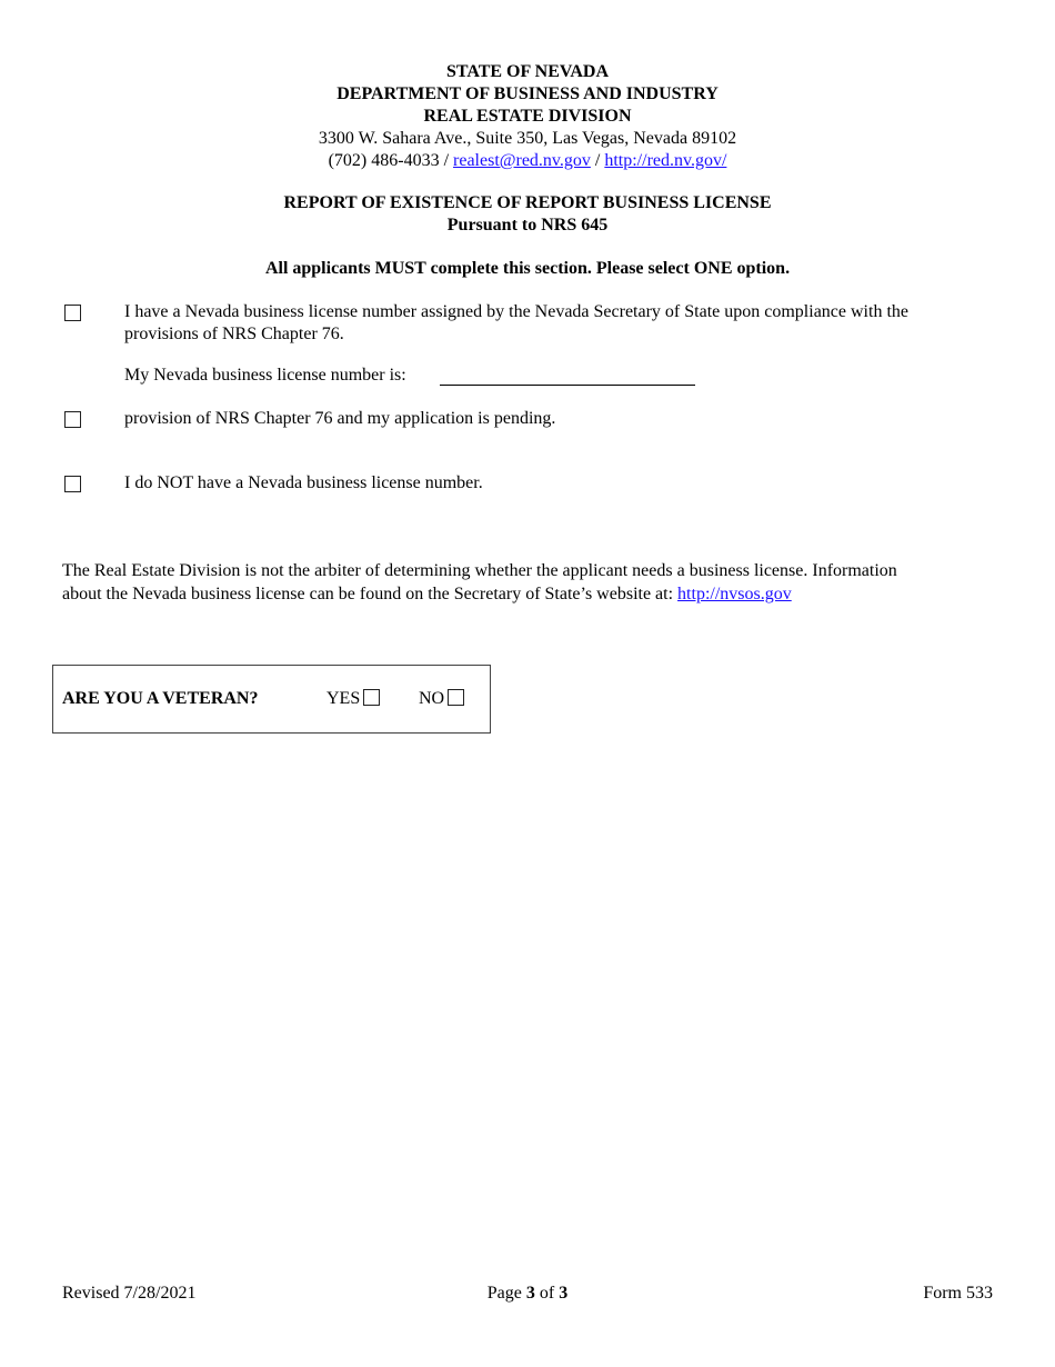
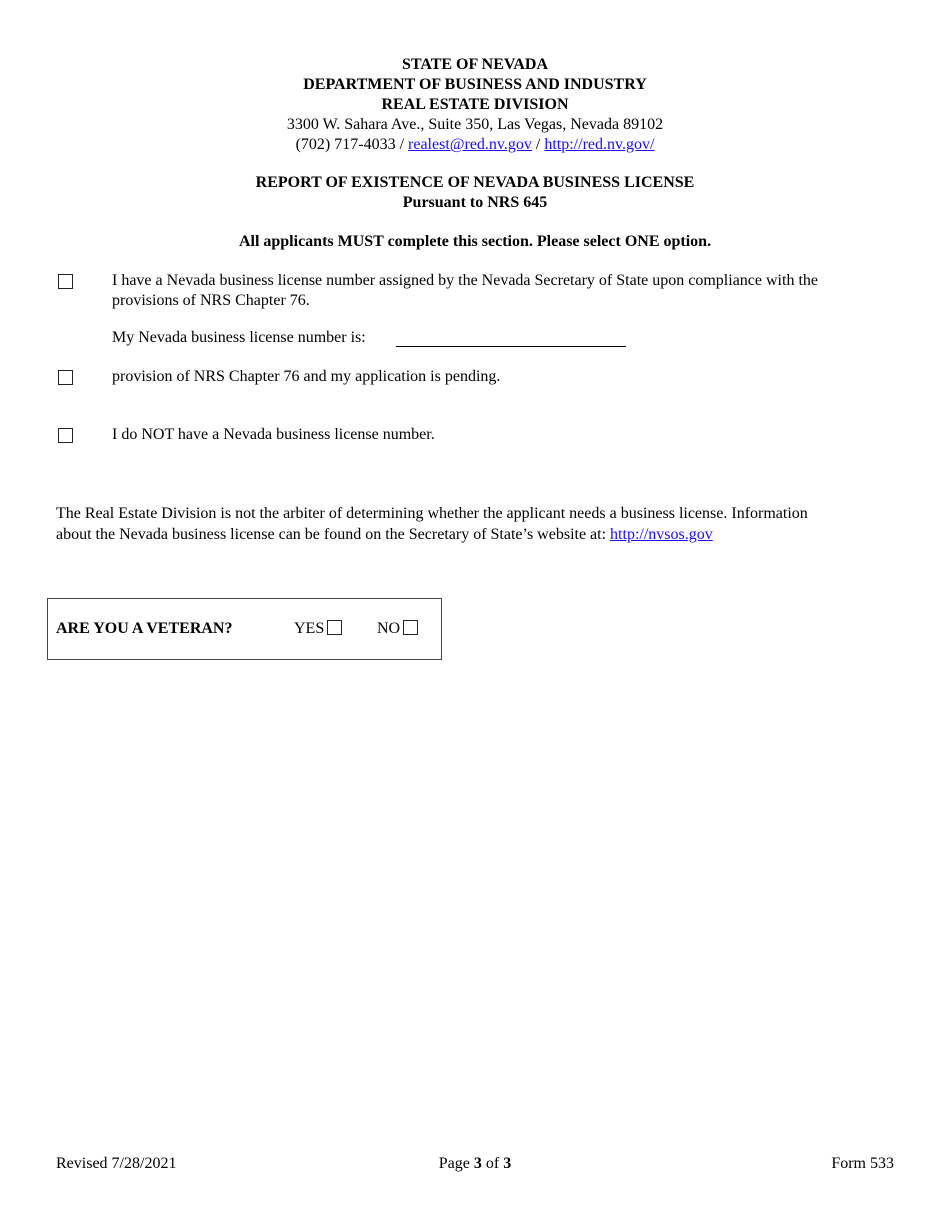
  STATE OF NEVADA
  DEPARTMENT OF BUSINESS AND INDUSTRY
  REAL ESTATE DIVISION
  3300 W. Sahara Ave., Suite 350, Las Vegas, Nevada 89102
- (702) 486-4033 / realest@red.nv.gov / http://red.nv.gov/
+ (702) 717-4033 / realest@red.nv.gov / http://red.nv.gov/
- REPORT OF EXISTENCE OF REPORT BUSINESS LICENSE
+ REPORT OF EXISTENCE OF NEVADA BUSINESS LICENSE
  Pursuant to NRS 645
  All applicants MUST complete this section. Please select ONE option.
  I have a Nevada business license number assigned by the Nevada Secretary of State upon compliance with the
  provisions of NRS Chapter 76.
  My Nevada business license number is:
  provision of NRS Chapter 76 and my application is pending.
  I do NOT have a Nevada business license number.
  The Real Estate Division is not the arbiter of determining whether the applicant needs a business license. Information
  about the Nevada business license can be found on the Secretary of State’s website at: http://nvsos.gov
  ARE YOU A VETERAN?
  YES
  NO
  Revised 7/28/2021
  Page 3 of 3
  Form 533
